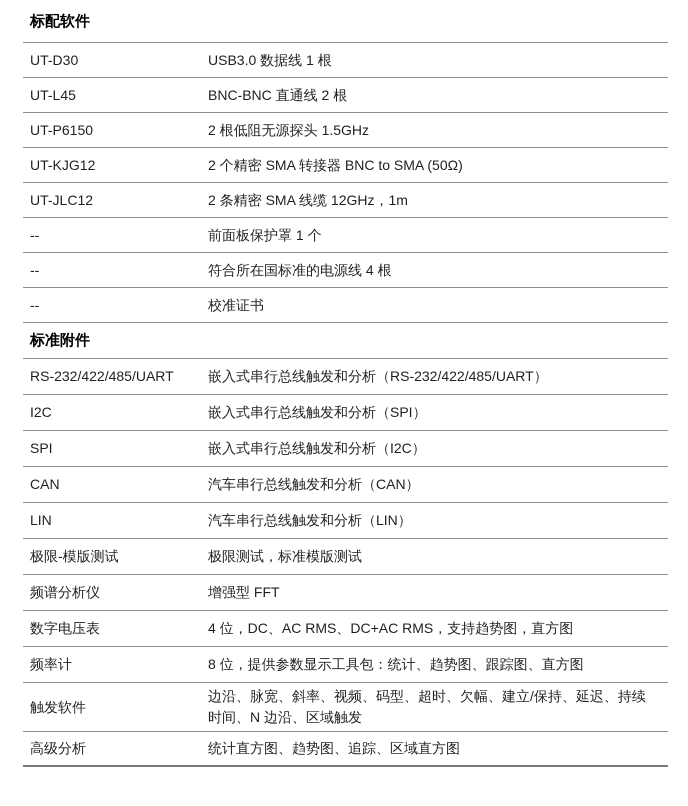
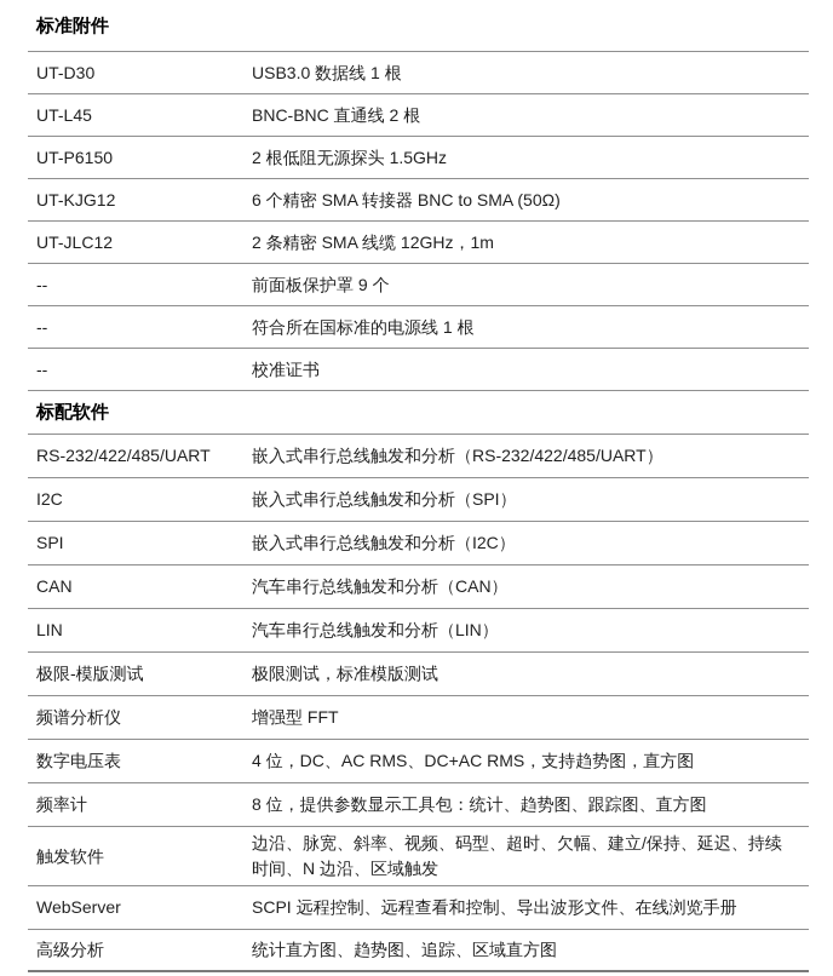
- 标配软件
+ 标准附件
  UT-D30
  USB3.0 数据线 1 根
  UT-L45
  BNC-BNC 直通线 2 根
  UT-P6150
  2 根低阻无源探头 1.5GHz
  UT-KJG12
- 2 个精密 SMA 转接器 BNC to SMA (50Ω)
+ 6 个精密 SMA 转接器 BNC to SMA (50Ω)
  UT-JLC12
  2 条精密 SMA 线缆 12GHz，1m
  --
- 前面板保护罩 1 个
+ 前面板保护罩 9 个
  --
- 符合所在国标准的电源线 4 根
+ 符合所在国标准的电源线 1 根
  --
  校准证书
- 标准附件
+ 标配软件
  RS-232/422/485/UART
  嵌入式串行总线触发和分析（RS-232/422/485/UART）
  I2C
  嵌入式串行总线触发和分析（SPI）
  SPI
  嵌入式串行总线触发和分析（I2C）
  CAN
  汽车串行总线触发和分析（CAN）
  LIN
  汽车串行总线触发和分析（LIN）
  极限-模版测试
  极限测试，标准模版测试
  频谱分析仪
  增强型 FFT
  数字电压表
  4 位，DC、AC RMS、DC+AC RMS，支持趋势图，直方图
  频率计
  8 位，提供参数显示工具包：统计、趋势图、跟踪图、直方图
  触发软件
  边沿、脉宽、斜率、视频、码型、超时、欠幅、建立/保持、延迟、持续时间、N 边沿、区域触发
+ WebServer
+ SCPI 远程控制、远程查看和控制、导出波形文件、在线浏览手册
  高级分析
  统计直方图、趋势图、追踪、区域直方图
